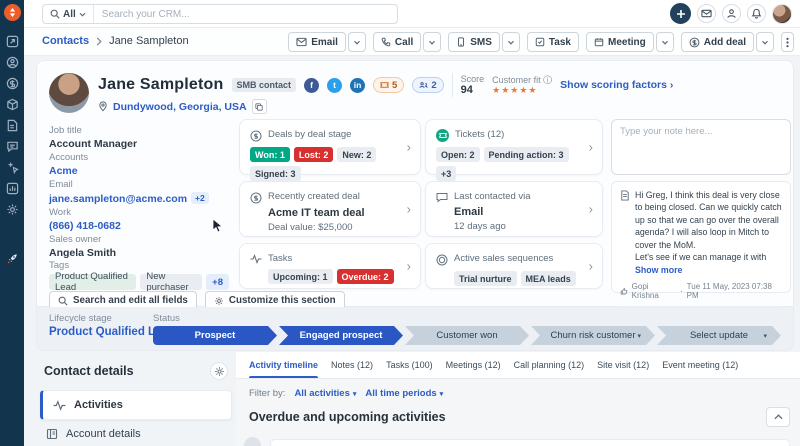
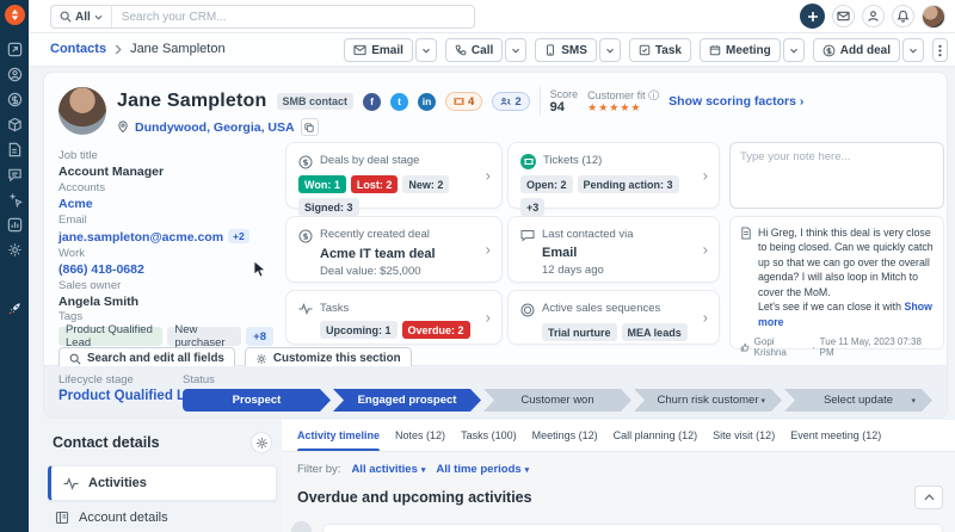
  All
  Search your CRM...
  Contacts
  Jane Sampleton
  Email
  Call
  SMS
  Task
  Meeting
  Add deal
  Jane Sampleton
  SMB contact
  f
  t
  in
- 5
+ 4
  2
  Score
  94
  Customer fit ⓘ
  ★★★★★
  Show scoring factors ›
  Dundywood, Georgia, USA
  Job title
  Account Manager
  Accounts
  Acme
  Email
  jane.sampleton@acme.com +2
  Work
  (866) 418-0682
  Sales owner
  Angela Smith
  Tags
  Product Qualified Lead
  New purchaser
  +8
  Deals by deal stage
  Won: 1
  Lost: 2
  New: 2
  Signed: 3
  ›
  Tickets (12)
  Open: 2
  Pending action: 3
  +3
  ›
  Recently created deal
  Acme IT team deal
  Deal value: $25,000
  ›
  Last contacted via
  Email
  12 days ago
  ›
  Tasks
  Upcoming: 1
  Overdue: 2
  ›
  Active sales sequences
  Trial nurture
  MEA leads
  ›
  Type your note here...
  Hi Greg, I think this deal is very close to being closed. Can we quickly catch up so that we can go over the overall agenda? I will also loop in Mitch to cover the MoM.
- Let's see if we can manage it with Show more
+ Let's see if we can close it with Show more
  Gopi Krishna
  ·
  Tue 11 May, 2023 07:38 PM
  Search and edit all fields
  Customize this section
  Lifecycle stage
  Product Qualified L
  Status
  Prospect
  Engaged prospect
  Customer won
  Churn risk customer
  Select update
  Contact details
  Activities
  Account details
  Activity timeline
  Notes (12)
  Tasks (100)
  Meetings (12)
  Call planning (12)
  Site visit (12)
  Event meeting (12)
  Filter by:
  All activities
  All time periods
  Overdue and upcoming activities
